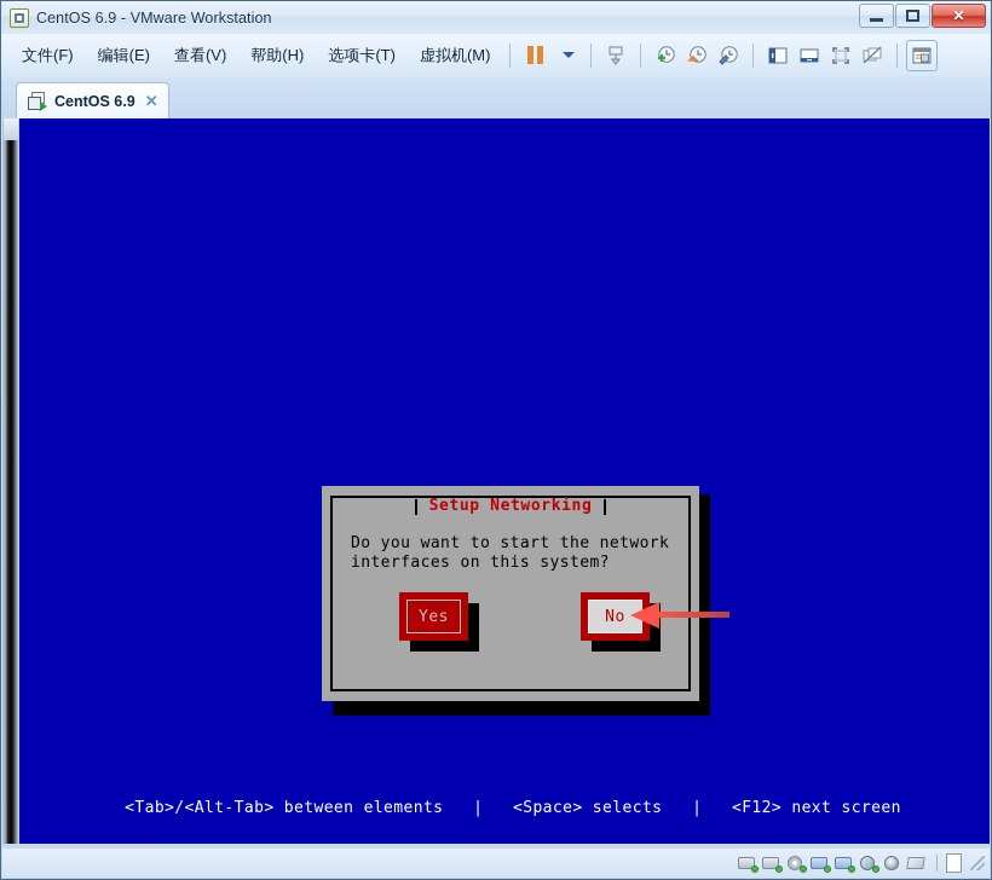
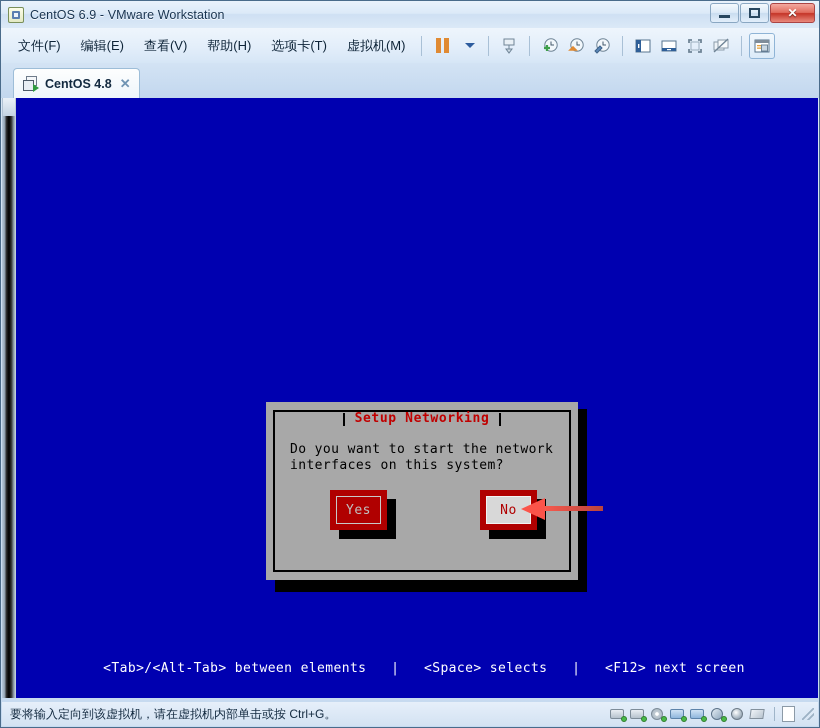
  CentOS 6.9 - VMware Workstation
  ✕
  文件(F)
  编辑(E)
  查看(V)
  帮助(H)
  选项卡(T)
  虚拟机(M)
- CentOS 6.9
+ CentOS 4.8
  ✕
  Setup Networking
  Do you want to start the network
  interfaces on this system?
  Yes
  No
  <Tab>/<Alt-Tab> between elements | <Space> selects | <F12> next screen
+ 要将输入定向到该虚拟机，请在虚拟机内部单击或按 Ctrl+G。
